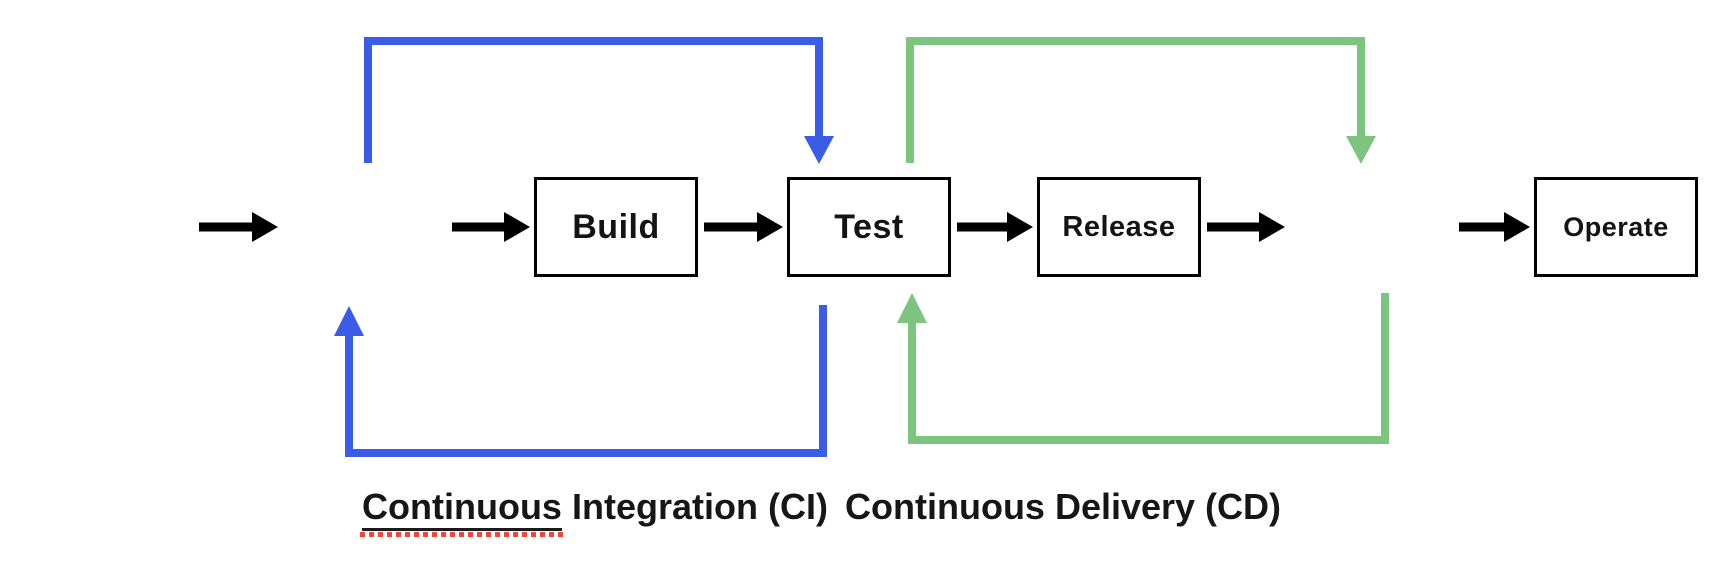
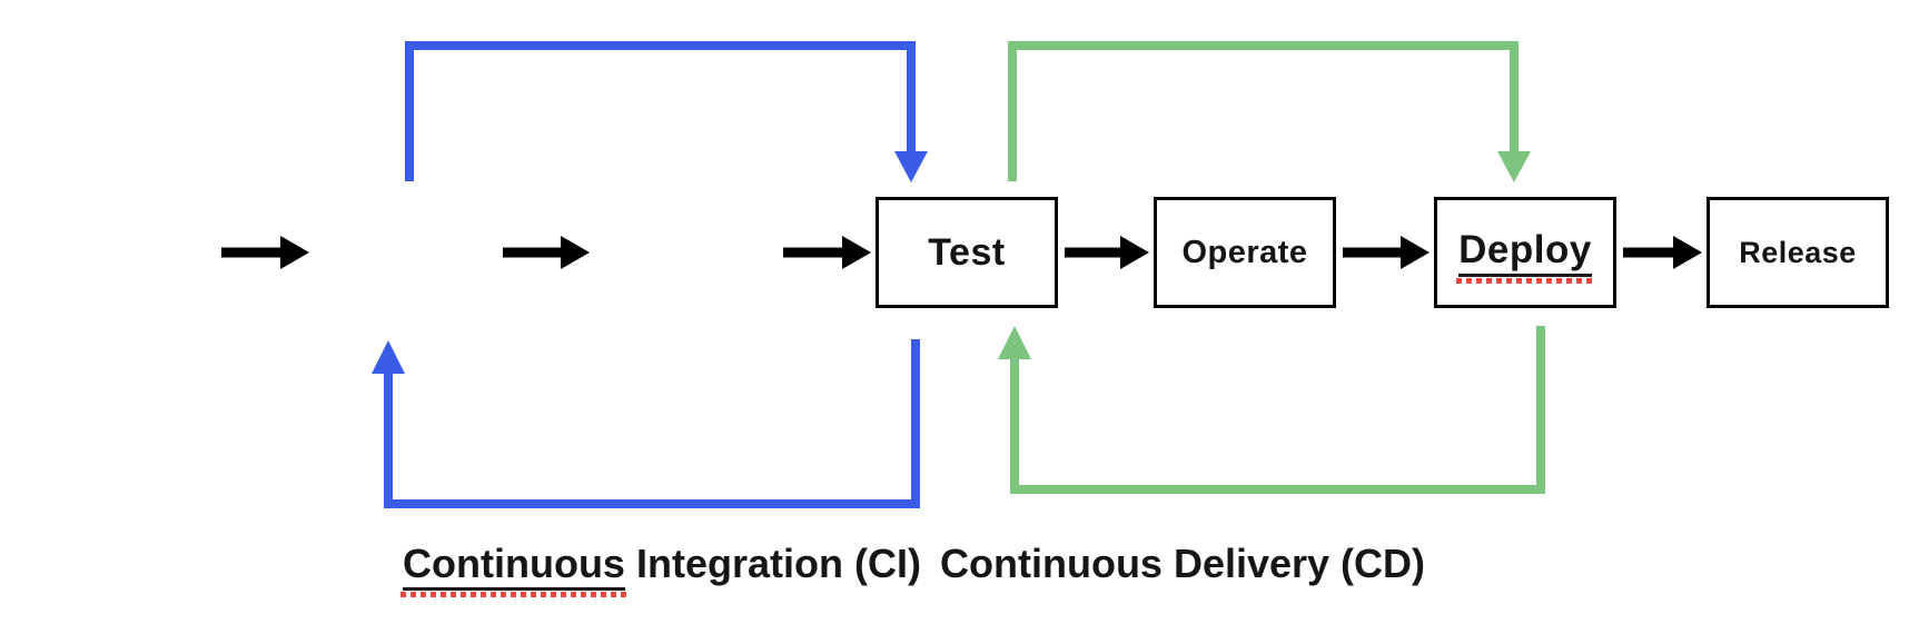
- Build
  Test
- Release
+ Operate
+ Deploy
- Operate
+ Release
  Continuous Integration (CI)
  Continuous Delivery (CD)
